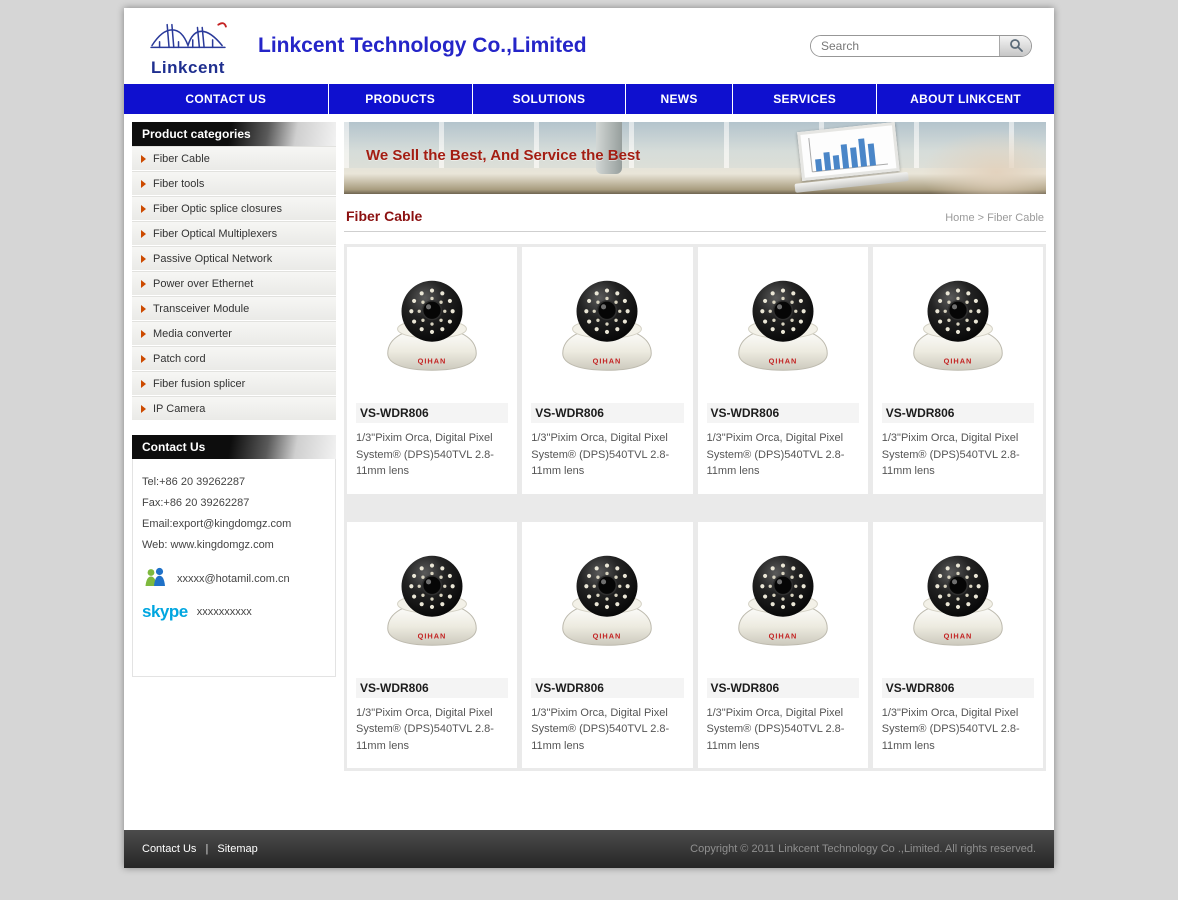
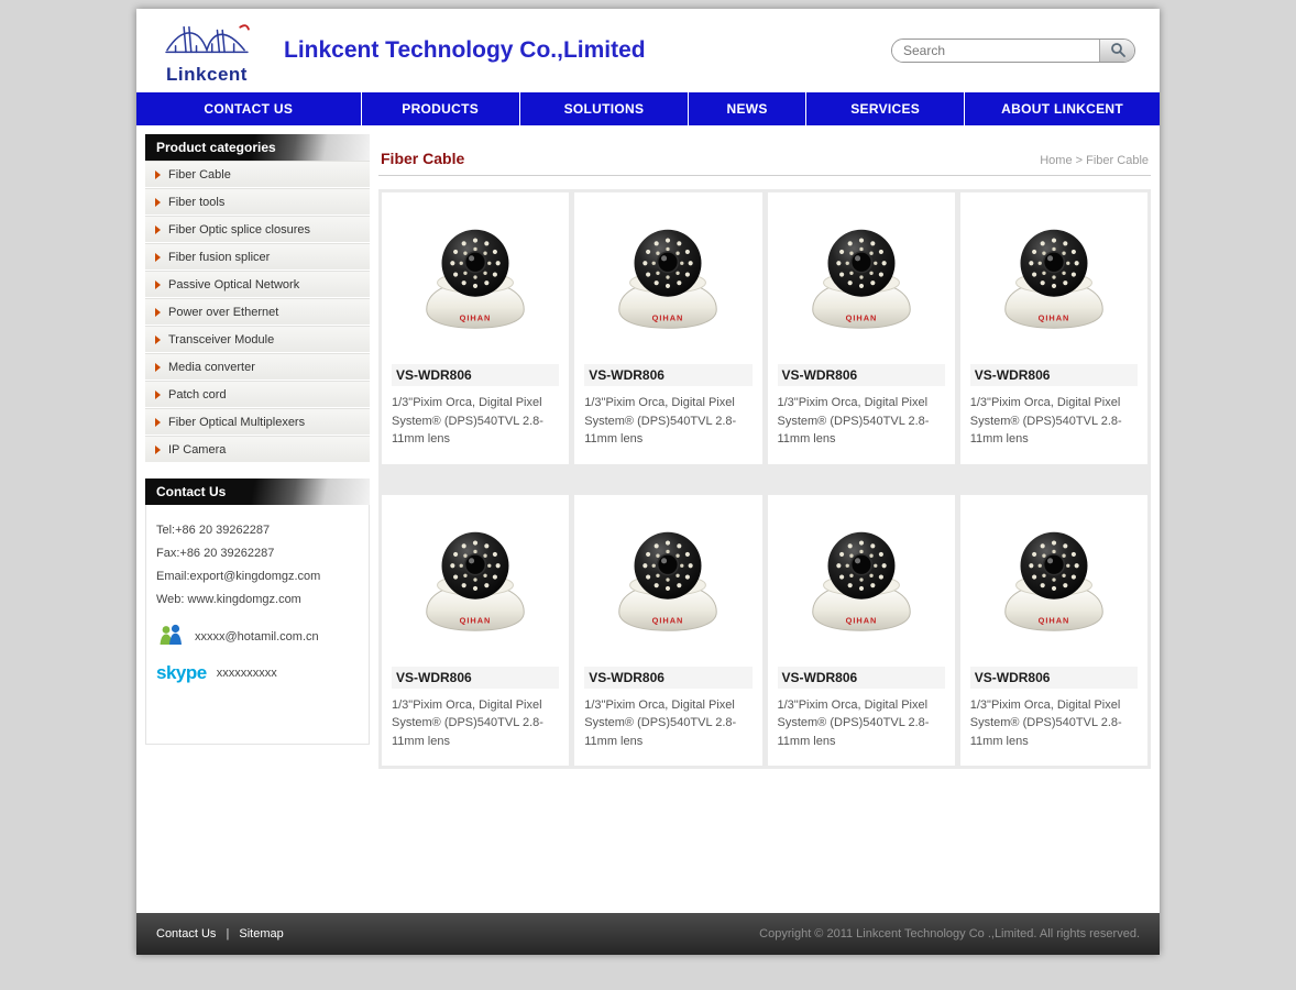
  Linkcent
  Linkcent Technology Co.,Limited
  Search
  CONTACT US
  PRODUCTS
  SOLUTIONS
  NEWS
  SERVICES
  ABOUT LINKCENT
  Product categories
  Fiber Cable
  Fiber tools
  Fiber Optic splice closures
- Fiber Optical Multiplexers
+ Fiber fusion splicer
  Passive Optical Network
  Power over Ethernet
  Transceiver Module
  Media converter
  Patch cord
- Fiber fusion splicer
+ Fiber Optical Multiplexers
  IP Camera
  Contact Us
  Tel:+86 20 39262287
  Fax:+86 20 39262287
  Email:export@kingdomgz.com
  Web: www.kingdomgz.com
  xxxxx@hotamil.com.cn
  skype
  xxxxxxxxxx
- We Sell the Best, And Service the Best
  Fiber Cable
  Home > Fiber Cable
  QIHAN
  VS-WDR806
  1/3"Pixim Orca, Digital Pixel System® (DPS)540TVL 2.8-11mm lens
  QIHAN
  VS-WDR806
  1/3"Pixim Orca, Digital Pixel System® (DPS)540TVL 2.8-11mm lens
  QIHAN
  VS-WDR806
  1/3"Pixim Orca, Digital Pixel System® (DPS)540TVL 2.8-11mm lens
  QIHAN
  VS-WDR806
  1/3"Pixim Orca, Digital Pixel System® (DPS)540TVL 2.8-11mm lens
  QIHAN
  VS-WDR806
  1/3"Pixim Orca, Digital Pixel System® (DPS)540TVL 2.8-11mm lens
  QIHAN
  VS-WDR806
  1/3"Pixim Orca, Digital Pixel System® (DPS)540TVL 2.8-11mm lens
  QIHAN
  VS-WDR806
  1/3"Pixim Orca, Digital Pixel System® (DPS)540TVL 2.8-11mm lens
  QIHAN
  VS-WDR806
  1/3"Pixim Orca, Digital Pixel System® (DPS)540TVL 2.8-11mm lens
  Contact Us | Sitemap
  Copyright © 2011 Linkcent Technology Co .,Limited. All rights reserved.
